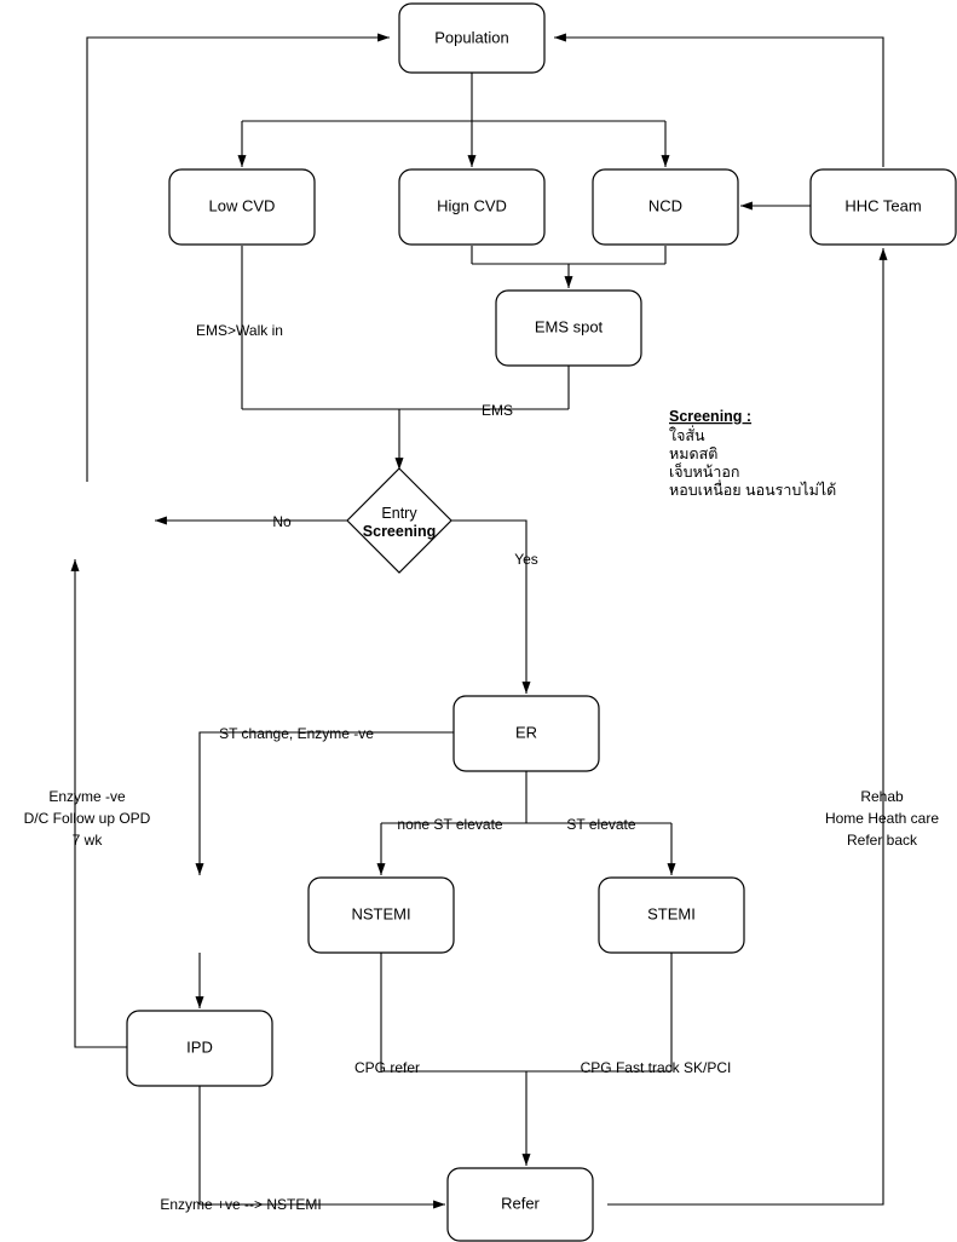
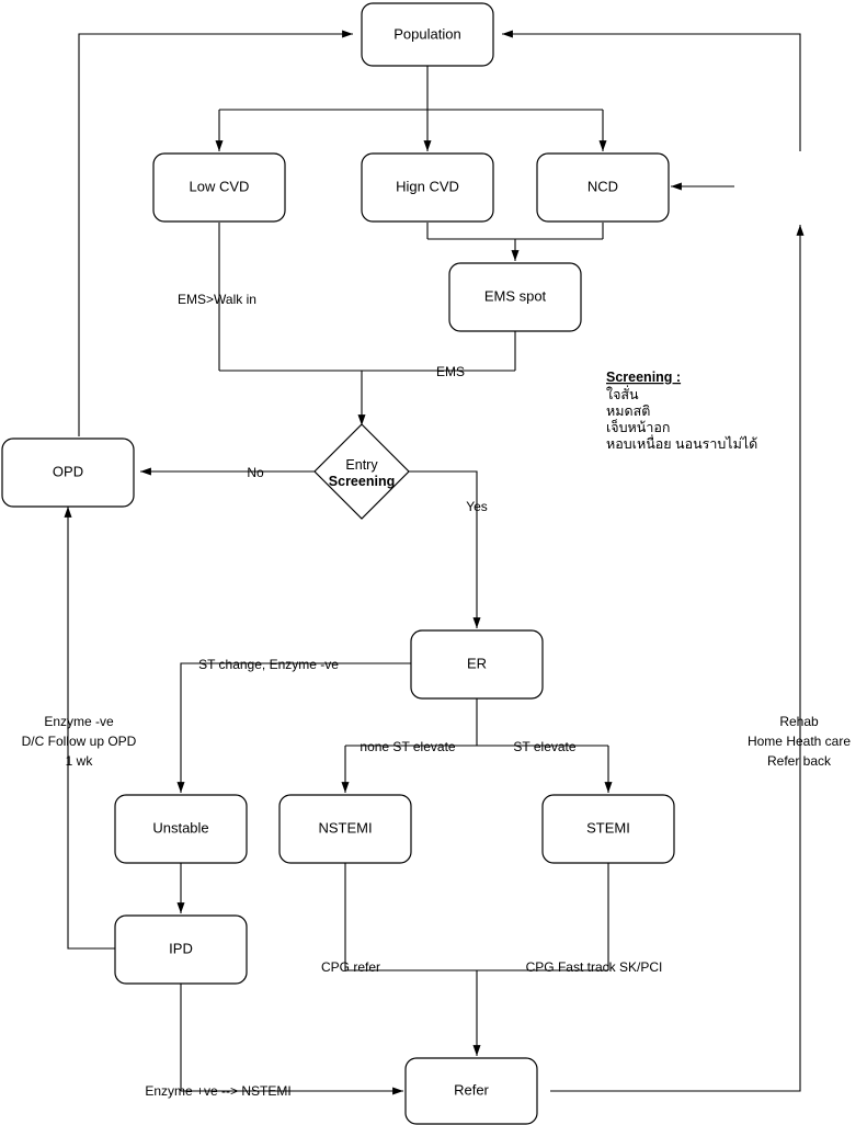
  Population
  Low CVD
  Hign CVD
  NCD
- HHC Team
  EMS spot
+ OPD
  Entry
  Screening
  ER
+ Unstable
  NSTEMI
  STEMI
  IPD
  Refer
  EMS>Walk in
  EMS
  No
  Yes
  ST change, Enzyme -ve
  none ST elevate
  ST elevate
  CPG refer
  CPG Fast track SK/PCI
  Enzyme +ve --> NSTEMI
  Enzyme -ve
  D/C Follow up OPD
- 7 wk
+ 1 wk
  Rehab
  Home Heath care
  Refer back
  Screening :
  ใจสั่น
  หมดสติ
  เจ็บหน้าอก
  หอบเหนื่อย นอนราบไม่ได้
